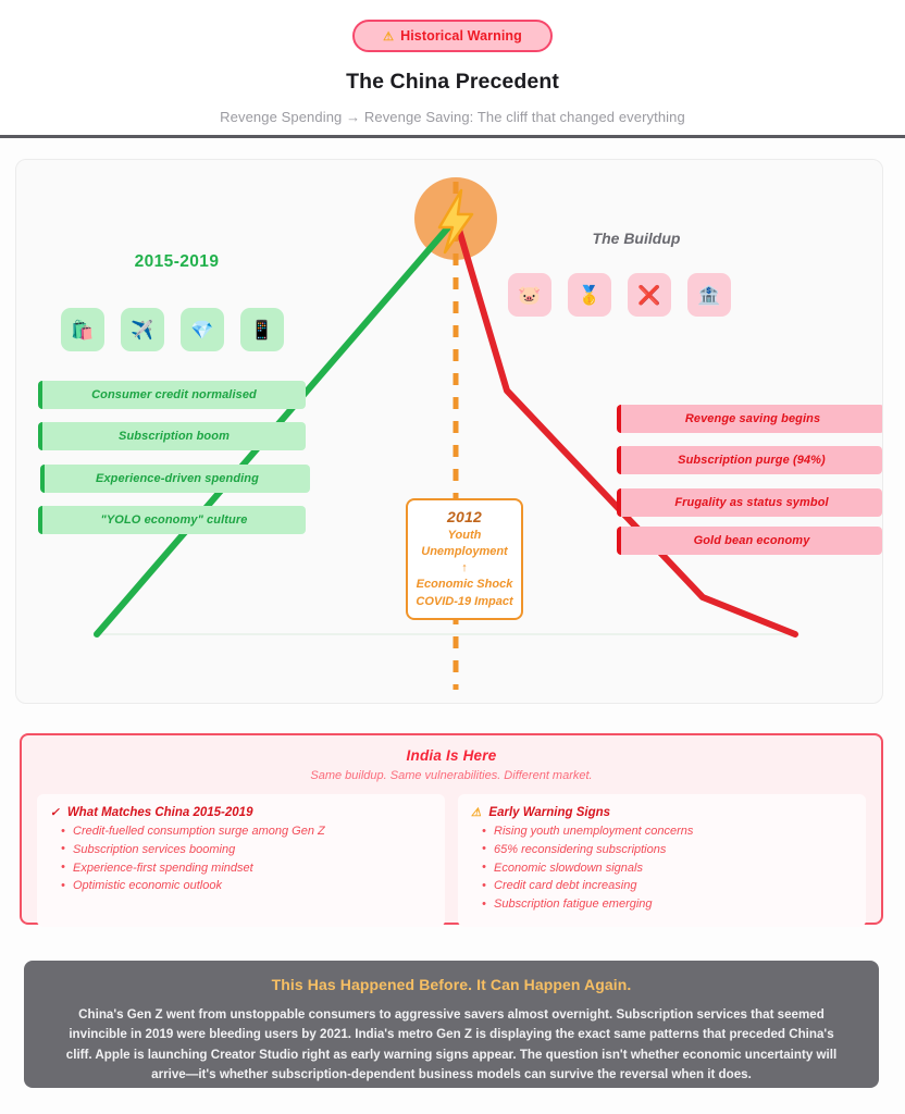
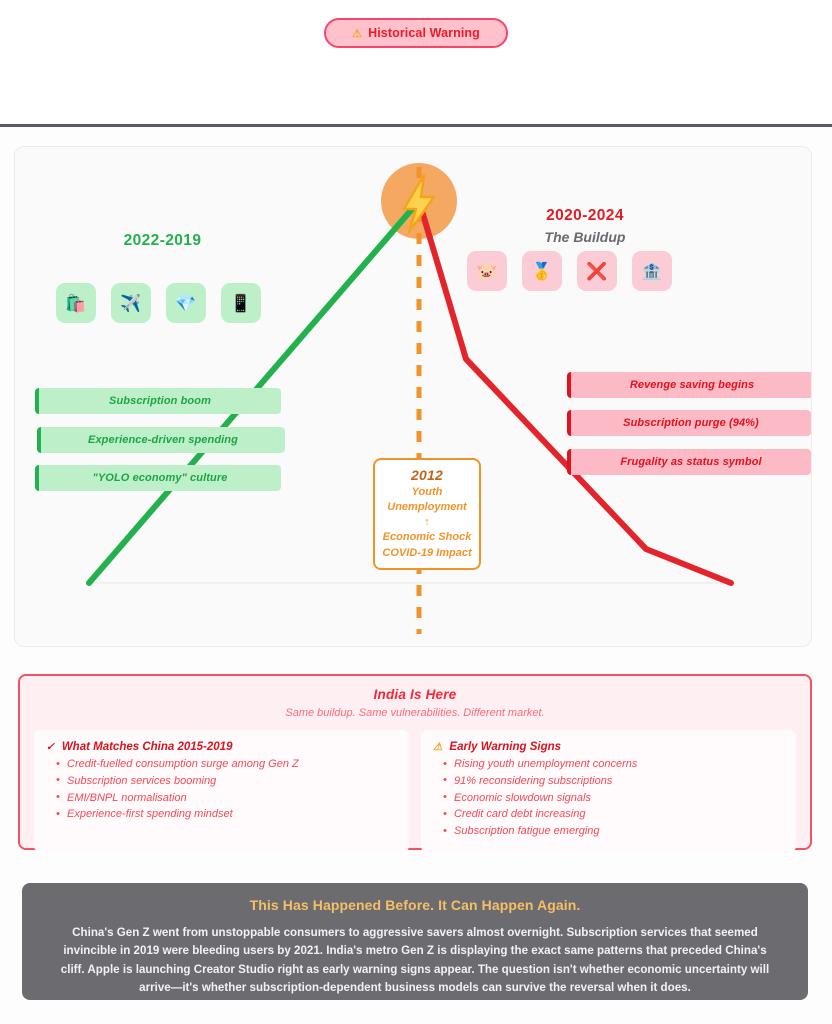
  ⚠
  Historical Warning
- The China Precedent
- Revenge Spending → Revenge Saving: The cliff that changed everything
- 2015-2019
+ 2022-2019
+ 2020-2024
  The Buildup
  🛍️
  ✈️
  💎
  📱
  🐷
  🥇
  ❌
  🏦
- Consumer credit normalised
  Subscription boom
  Experience-driven spending
  "YOLO economy" culture
  Revenge saving begins
  Subscription purge (94%)
  Frugality as status symbol
- Gold bean economy
  2012
  Youth
  Unemployment
  ↑
  Economic Shock
  COVID-19 Impact
  India Is Here
  Same buildup. Same vulnerabilities. Different market.
  ✓
  What Matches China 2015-2019
  Credit-fuelled consumption surge among Gen Z
  Subscription services booming
+ EMI/BNPL normalisation
  Experience-first spending mindset
- Optimistic economic outlook
  ⚠
  Early Warning Signs
  Rising youth unemployment concerns
- 65% reconsidering subscriptions
+ 91% reconsidering subscriptions
  Economic slowdown signals
  Credit card debt increasing
  Subscription fatigue emerging
  This Has Happened Before. It Can Happen Again.
  China's Gen Z went from unstoppable consumers to aggressive savers almost overnight. Subscription services that seemed invincible in 2019 were bleeding users by 2021. India's metro Gen Z is displaying the exact same patterns that preceded China's cliff. Apple is launching Creator Studio right as early warning signs appear. The question isn't whether economic uncertainty will arrive—it's whether subscription-dependent business models can survive the reversal when it does.
